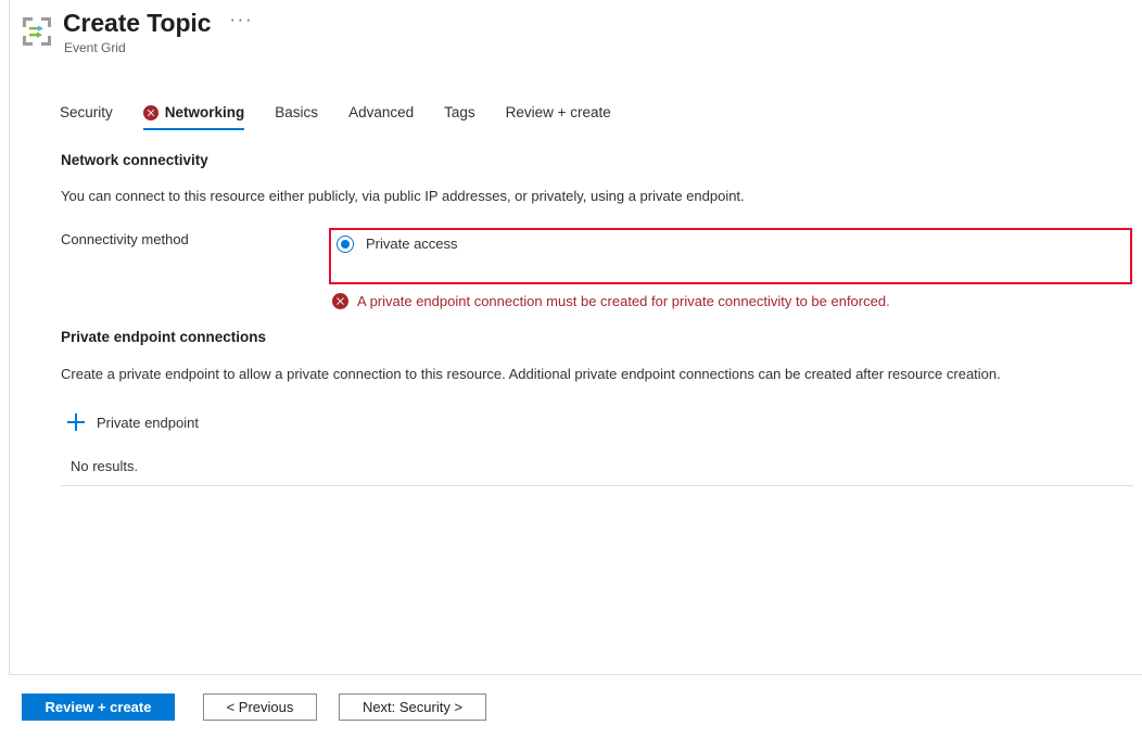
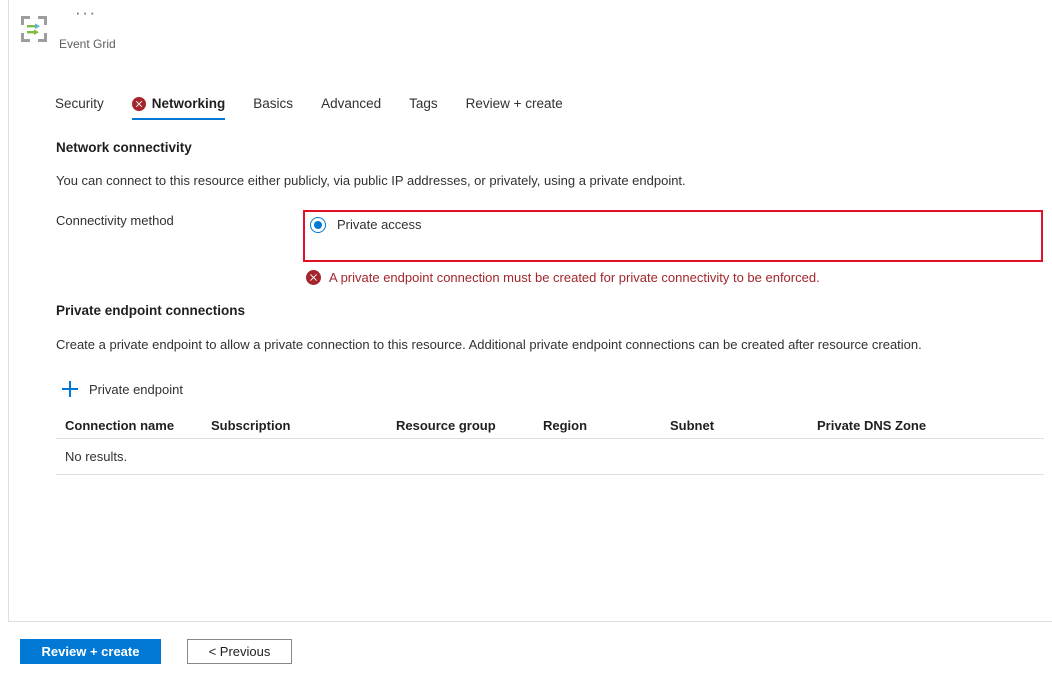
- Create Topic
  ···
  Event Grid
  Security
  Networking
  Basics
  Advanced
  Tags
  Review + create
  Network connectivity
  You can connect to this resource either publicly, via public IP addresses, or privately, using a private endpoint.
  Connectivity method
  Private access
  A private endpoint connection must be created for private connectivity to be enforced.
  Private endpoint connections
  Create a private endpoint to allow a private connection to this resource. Additional private endpoint connections can be created after resource creation.
  Private endpoint
+ Connection name
+ Subscription
+ Resource group
+ Region
+ Subnet
+ Private DNS Zone
  No results.
  Review + create
  < Previous
- Next: Security >
